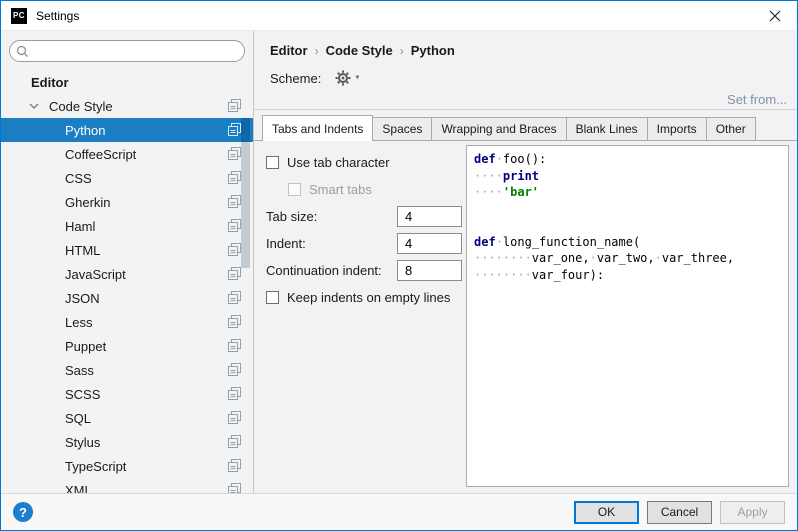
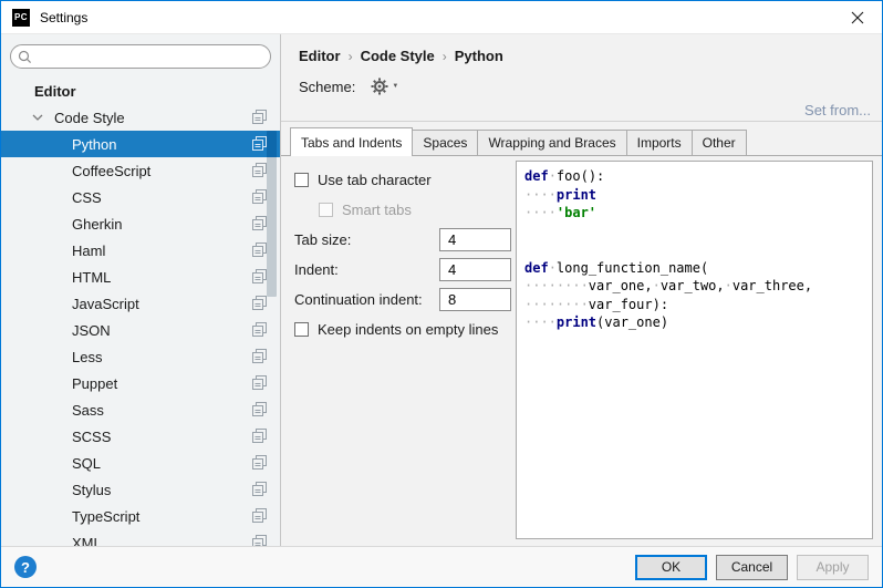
  PC
  Settings
  Editor
  Code Style
  Python
  CoffeeScript
  CSS
  Gherkin
  Haml
  HTML
  JavaScript
  JSON
  Less
  Puppet
  Sass
  SCSS
  SQL
  Stylus
  TypeScript
  XML
  Editor
  ›
  Code Style
  ›
  Python
  Scheme:
  Set from...
  Tabs and Indents
  Spaces
  Wrapping and Braces
- Blank Lines
  Imports
  Other
  Use tab character
  Smart tabs
  Tab size:
  4
  Indent:
  4
  Continuation indent:
  8
  Keep indents on empty lines
  def·foo():
  ····print
  ····'bar'
  def·long_function_name(
  ········var_one,·var_two,·var_three,
  ········var_four):
+ ····print(var_one)
  ?
  OK
  Cancel
  Apply
